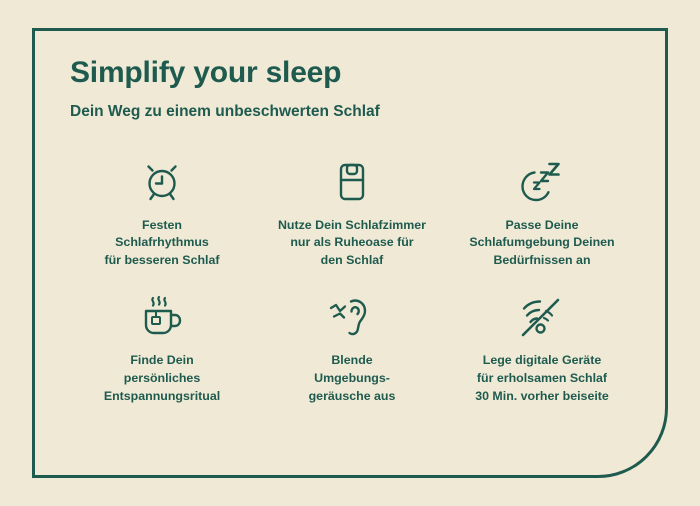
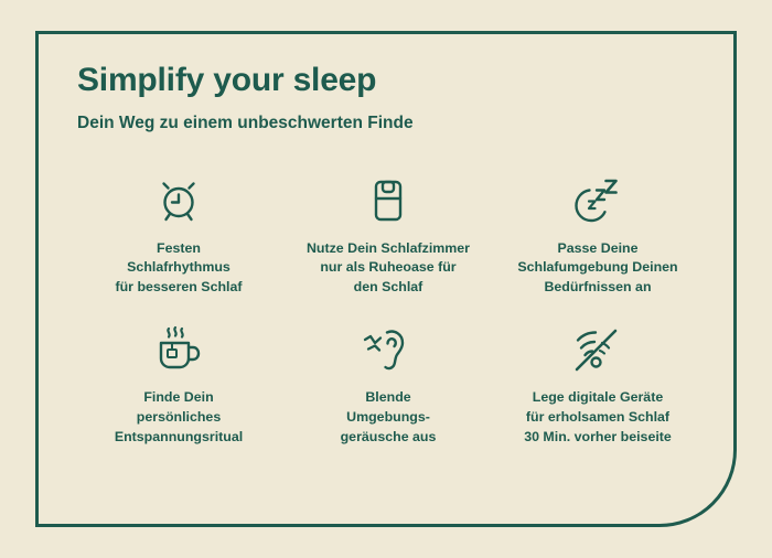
  Simplify your sleep
- Dein Weg zu einem unbeschwerten Schlaf
+ Dein Weg zu einem unbeschwerten Finde
  Festen
  Schlafrhythmus
  für besseren Schlaf
  Nutze Dein Schlafzimmer
  nur als Ruheoase für
  den Schlaf
  Passe Deine
  Schlafumgebung Deinen
  Bedürfnissen an
  Finde Dein
  persönliches
  Entspannungsritual
  Blende
  Umgebungs-
  geräusche aus
  Lege digitale Geräte
  für erholsamen Schlaf
  30 Min. vorher beiseite
